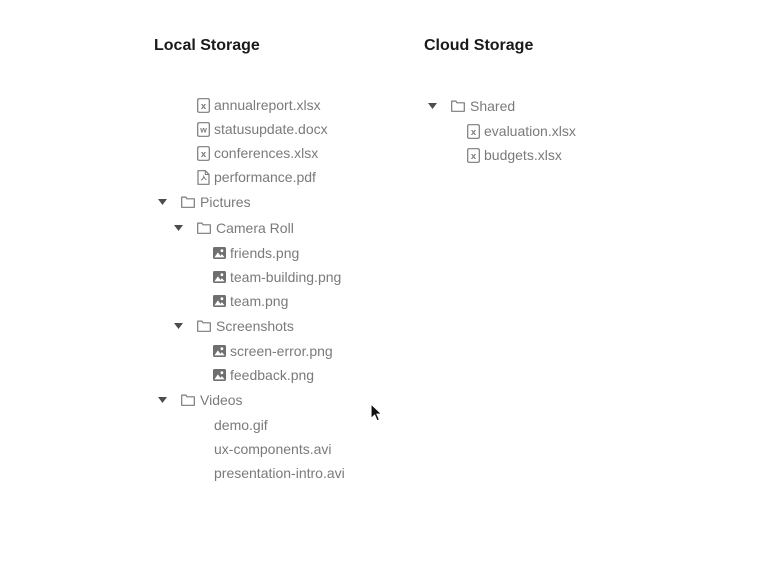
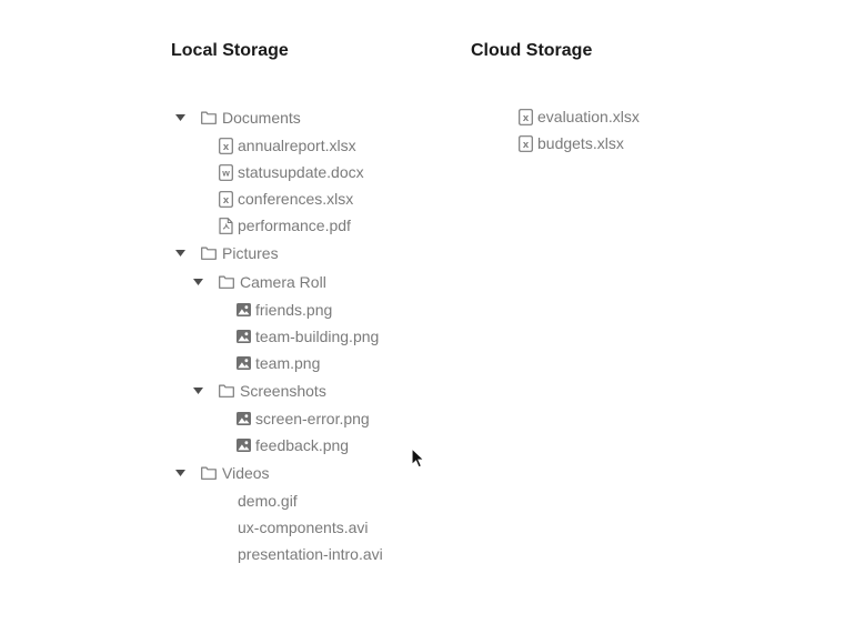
  Local Storage
+ Documents
  x
  annualreport.xlsx
  w
  statusupdate.docx
  x
  conferences.xlsx
  performance.pdf
  Pictures
  Camera Roll
  friends.png
  team-building.png
  team.png
  Screenshots
  screen-error.png
  feedback.png
  Videos
  demo.gif
  ux-components.avi
  presentation-intro.avi
  Cloud Storage
- Shared
  x
  evaluation.xlsx
  x
  budgets.xlsx
